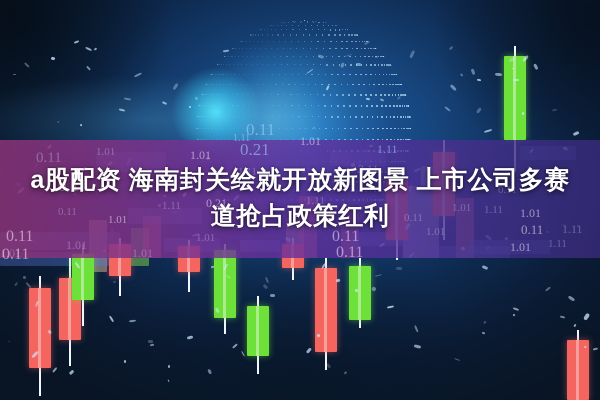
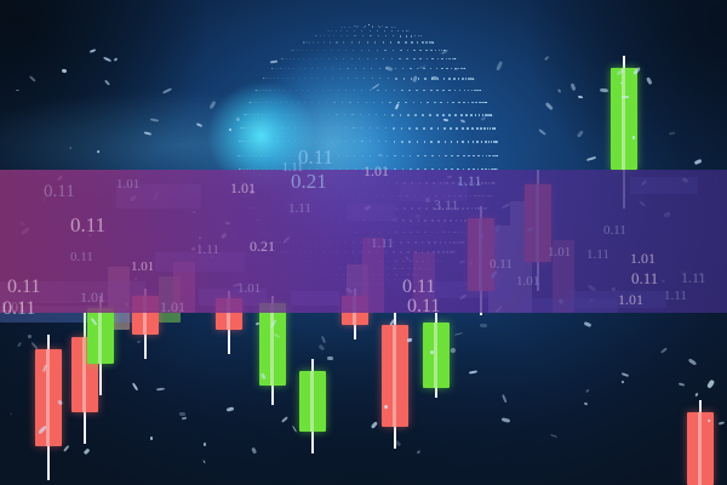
  0.11
  0.11
  1.01
  0.11
  1.01
  1.01
  0.11
  0.11
  1.01
  1.01
  1.01
  1.11
  0.21
  1.11
  0.11
  0.21
  1.11
  3.11
  1.11
  1.01
  1.11
  0.11
  1.01
  0.11
  1.11
  0.11
  0.11
  1.01
  1.01
  1.11
  0.11
  1.01
  1.01
  1.11
- a股配资 海南封关绘就开放新图景 上市公司多赛
- 道抢占政策红利
